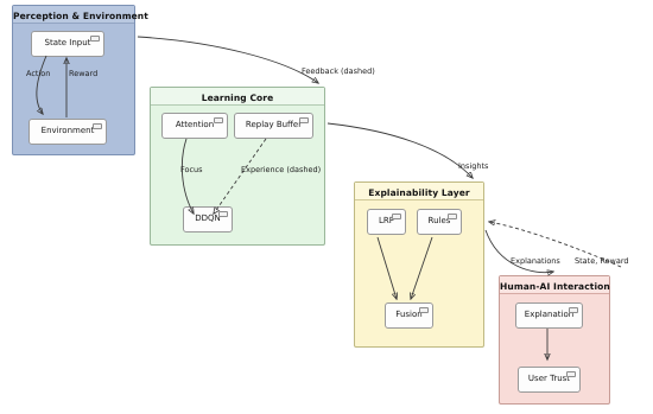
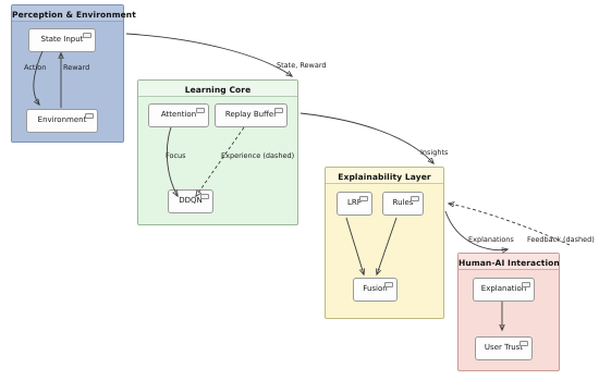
  Perception & Environm
  State Input
  Environment
  Learning Core
  Attention
  Replay Buffer
  DDQN
  Explainability Layer
  LRP
  Rules
  Fusion
  Human-AI Interaction
  Explanation
  User Trust
  Action
  Reward
- Feedback (dashed)
+ State, Reward
  Focus
  Experience (dashed)
  Insights
  Explanations
- State, Reward
+ Feedback (dashed)
